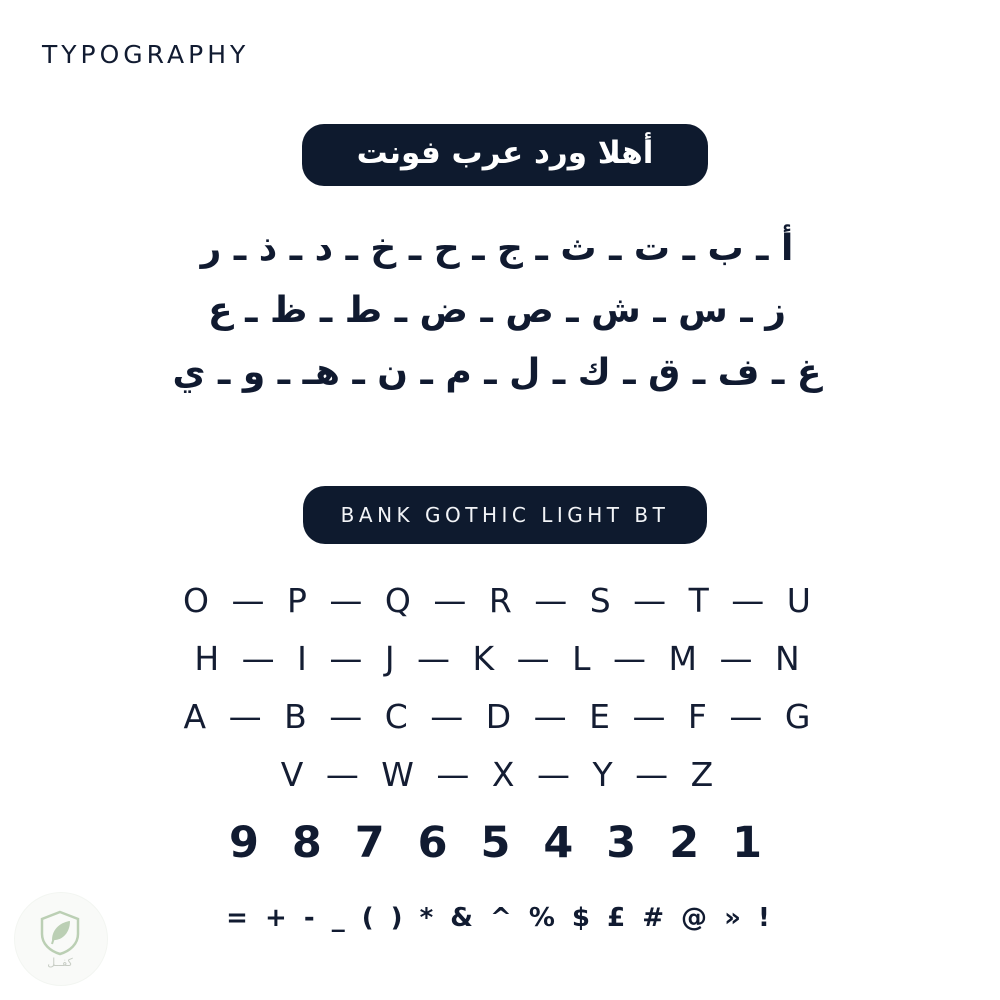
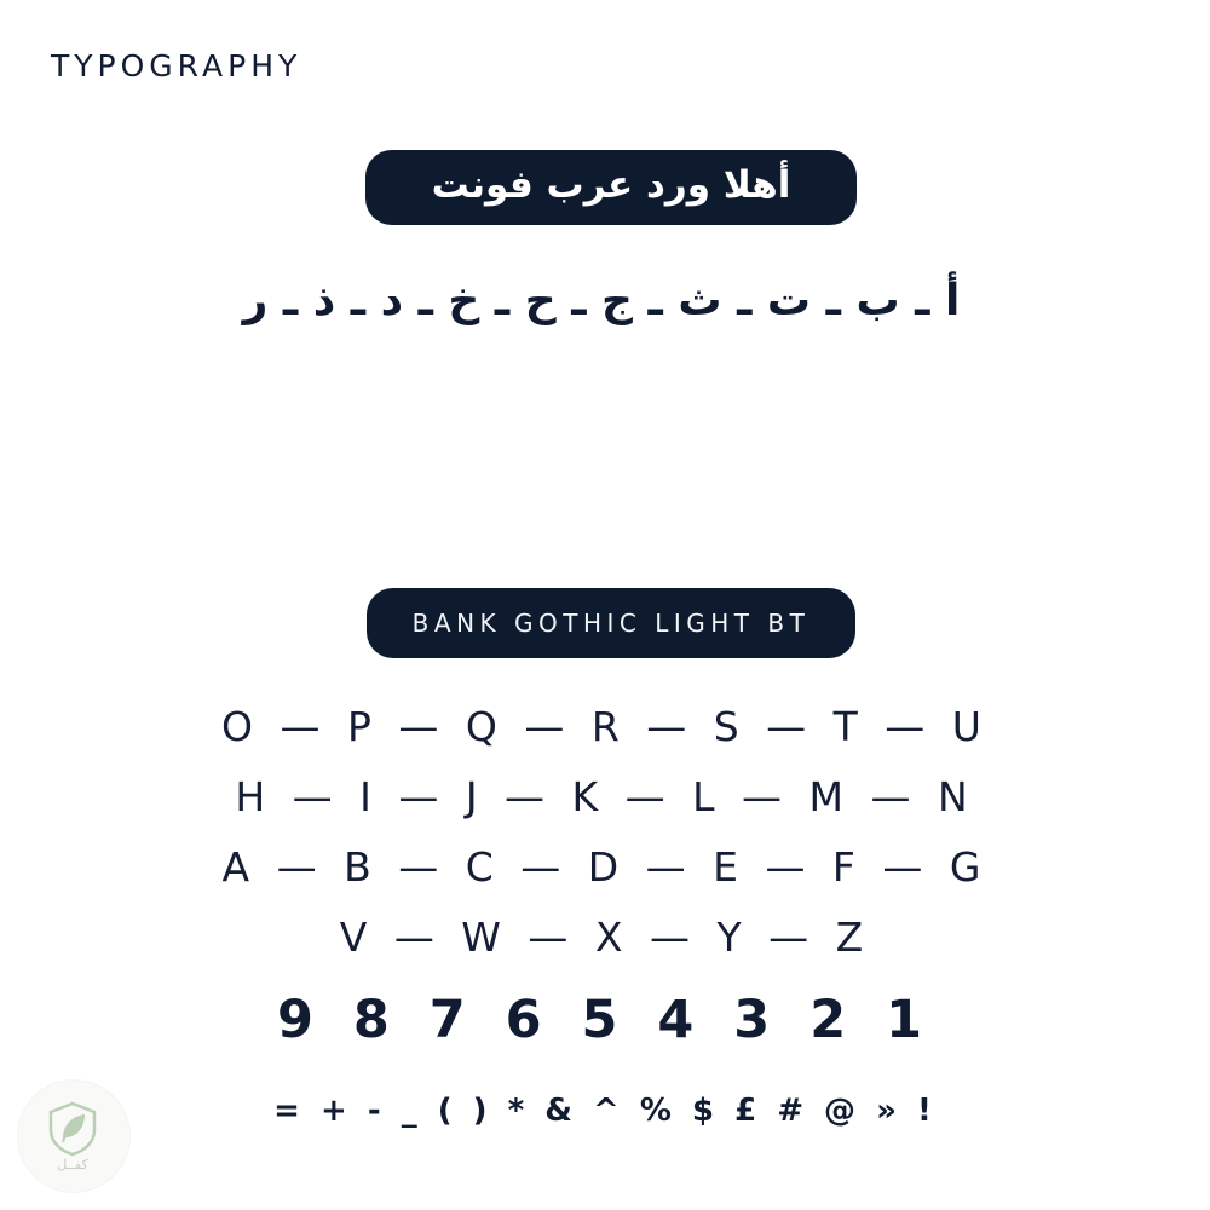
  TYPOGRAPHY
  أهلا ورد عرب فونت
  أ ـ ب ـ ت ـ ث ـ ج ـ ح ـ خ ـ د ـ ذ ـ ر
- ز ـ س ـ ش ـ ص ـ ض ـ ط ـ ظ ـ ع
- غ ـ ف ـ ق ـ ك ـ ل ـ م ـ ن ـ هـ ـ و ـ ي
  BANK GOTHIC LIGHT BT
  O — P — Q — R — S — T — U
  H — I — J — K — L — M — N
  A — B — C — D — E — F — G
  V — W — X — Y — Z
  9 8 7 6 5 4 3 2 1
  = + - _ ( ) * & ^ % $ £ # @ » !
  كفــل
